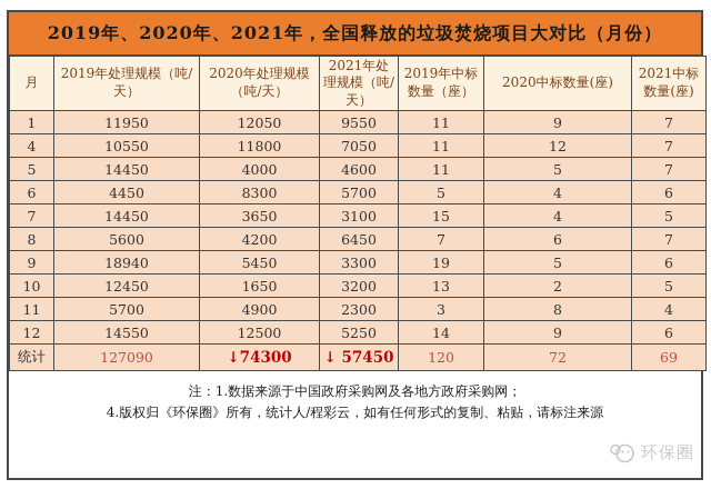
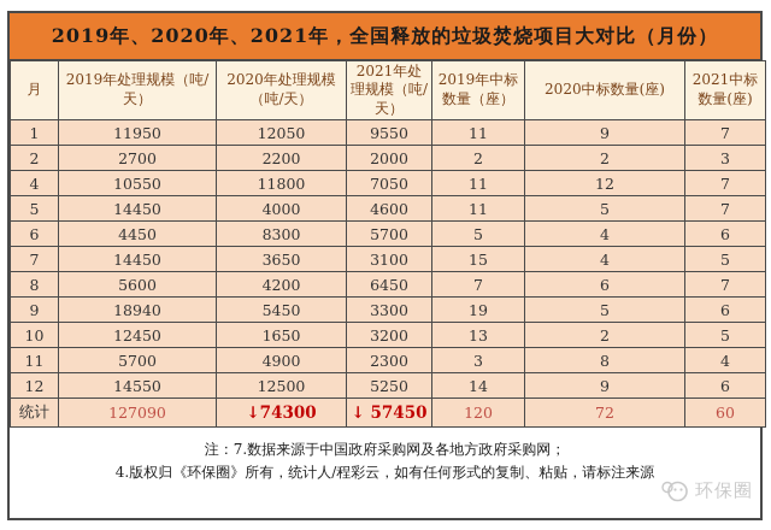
  2019年、2020年、2021年，全国释放的垃圾焚烧项目大对比（月份）
  月	2019年处理规模（吨/天）	2020年处理规模（吨/天）	2021年处理规模（吨/天）	2019年中标数量（座）	2020中标数量(座)	2021中标数量(座)
  1	11950	12050	9550	11	9	7
+ 2	2700	2200	2000	2	2	3
  4	10550	11800	7050	11	12	7
  5	14450	4000	4600	11	5	7
  6	4450	8300	5700	5	4	6
  7	14450	3650	3100	15	4	5
  8	5600	4200	6450	7	6	7
  9	18940	5450	3300	19	5	6
  10	12450	1650	3200	13	2	5
  11	5700	4900	2300	3	8	4
  12	14550	12500	5250	14	9	6
- 统计	127090	↓74300	↓ 57450	120	72	69
+ 统计	127090	↓74300	↓ 57450	120	72	60
- 注：1.数据来源于中国政府采购网及各地方政府采购网；
+ 注：7.数据来源于中国政府采购网及各地方政府采购网；
  4.版权归《环保圈》所有，统计人/程彩云，如有任何形式的复制、粘贴，请标注来源
  环保圈
